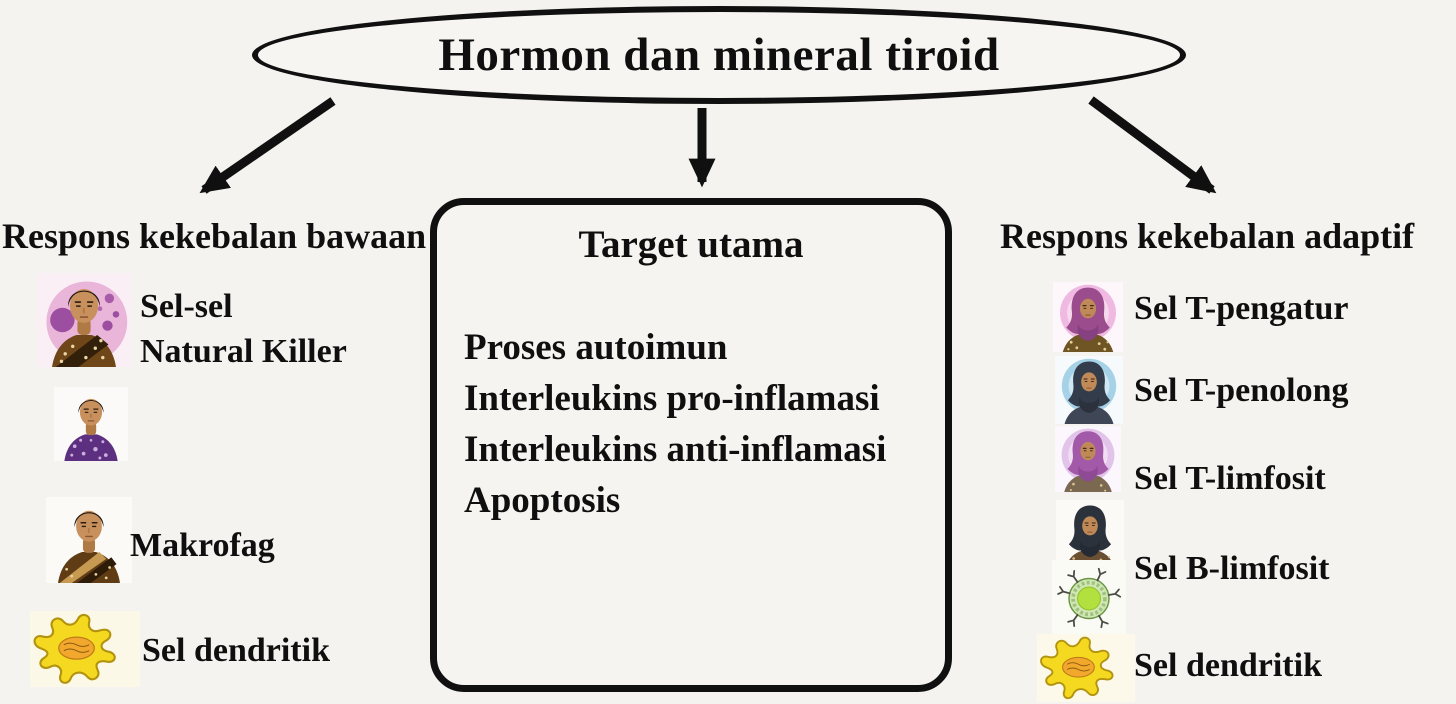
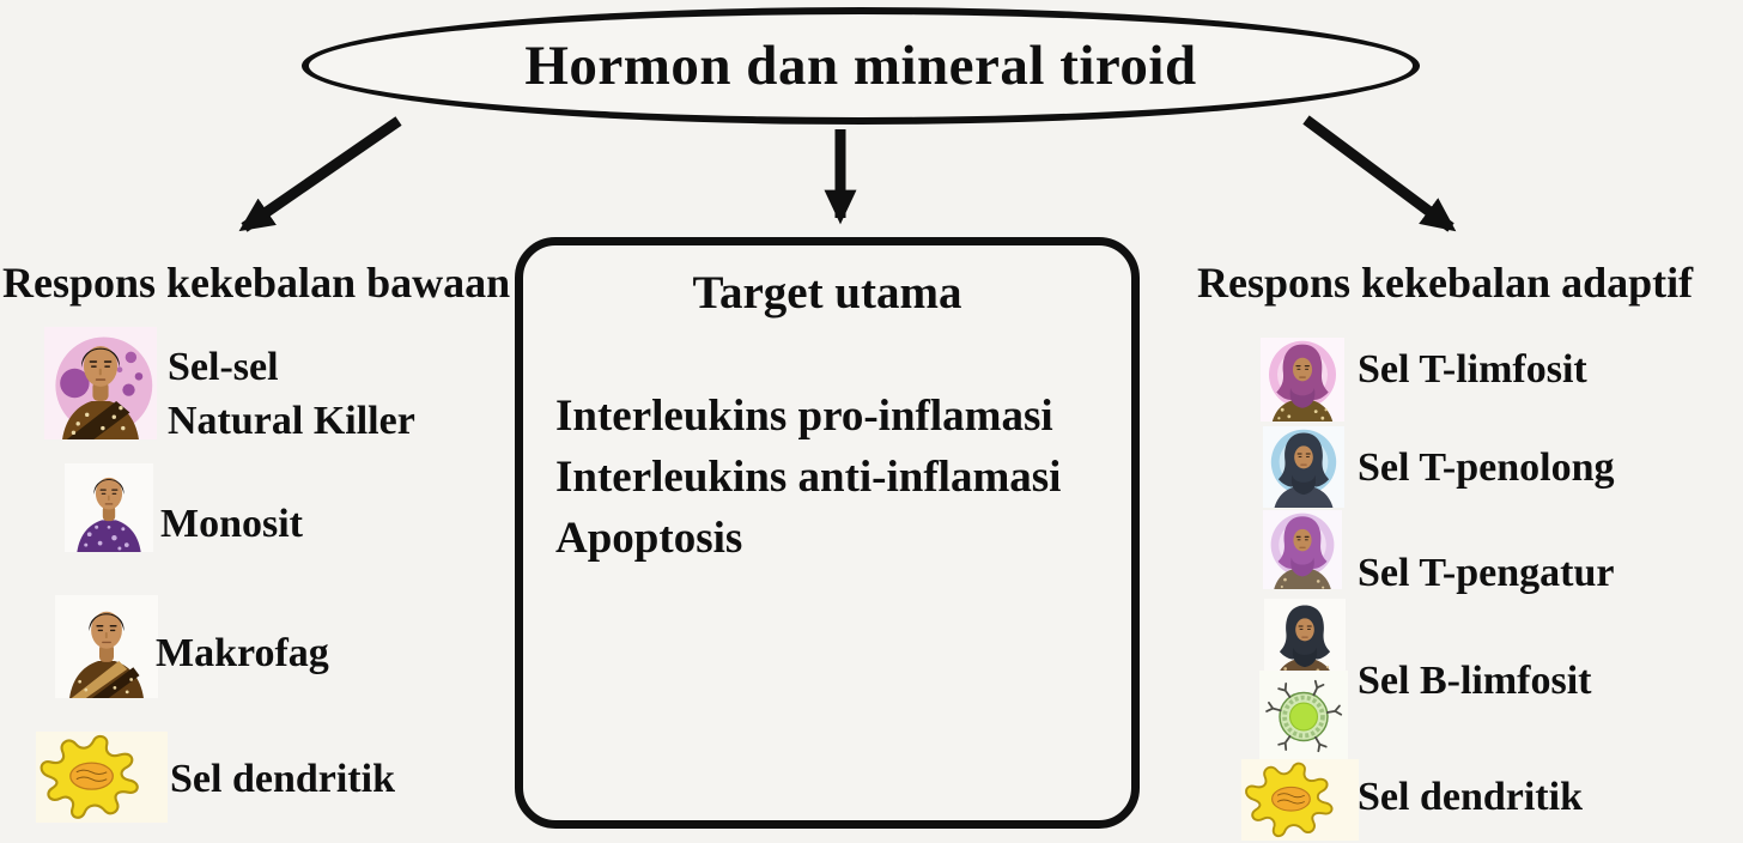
  Hormon dan mineral tiroid
  Respons kekebalan bawaan
  Sel-sel
  Natural Killer
+ Monosit
  Makrofag
  Sel dendritik
  Target utama
- Proses autoimun
  Interleukins pro-inflamasi
  Interleukins anti-inflamasi
  Apoptosis
  Respons kekebalan adaptif
- Sel T-pengatur
+ Sel T-limfosit
  Sel T-penolong
- Sel T-limfosit
+ Sel T-pengatur
  Sel B-limfosit
  Sel dendritik
